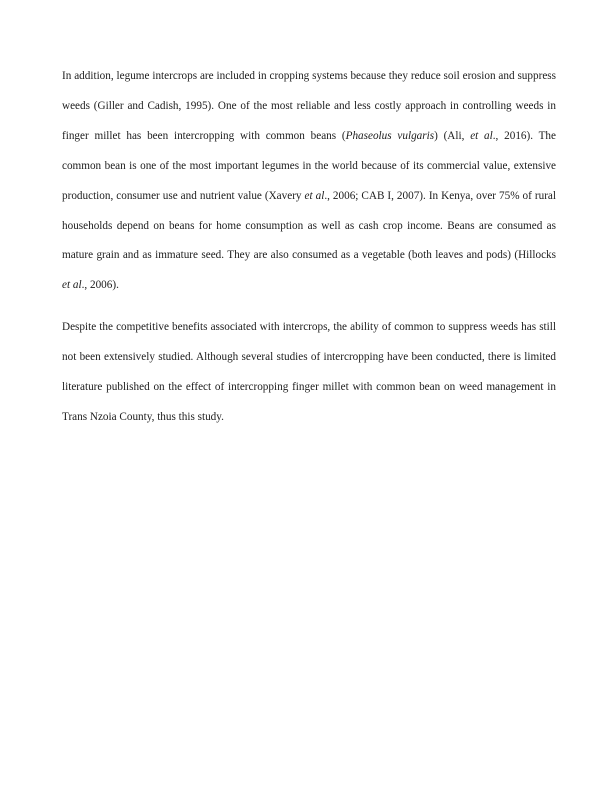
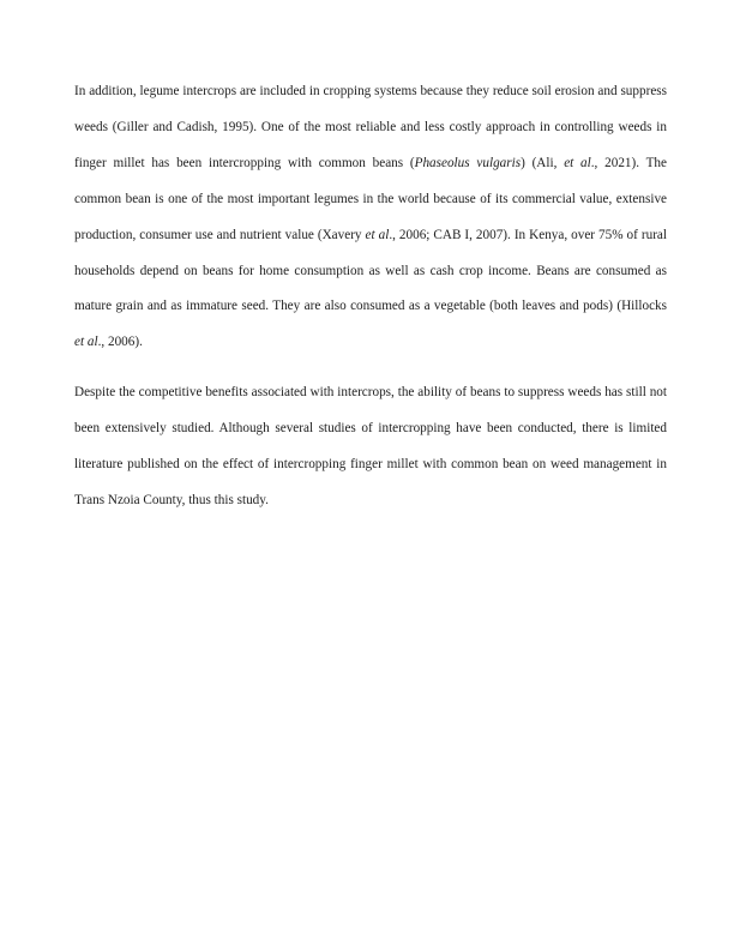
- In addition, legume intercrops are included in cropping systems because they reduce soil erosion and suppress weeds (Giller and Cadish, 1995). One of the most reliable and less costly approach in controlling weeds in finger millet has been intercropping with common beans (Phaseolus vulgaris) (Ali, et al., 2016). The common bean is one of the most important legumes in the world because of its commercial value, extensive production, consumer use and nutrient value (Xavery et al., 2006; CAB I, 2007). In Kenya, over 75% of rural households depend on beans for home consumption as well as cash crop income. Beans are consumed as mature grain and as immature seed. They are also consumed as a vegetable (both leaves and pods) (Hillocks et al., 2006).
+ In addition, legume intercrops are included in cropping systems because they reduce soil erosion and suppress weeds (Giller and Cadish, 1995). One of the most reliable and less costly approach in controlling weeds in finger millet has been intercropping with common beans (Phaseolus vulgaris) (Ali, et al., 2021). The common bean is one of the most important legumes in the world because of its commercial value, extensive production, consumer use and nutrient value (Xavery et al., 2006; CAB I, 2007). In Kenya, over 75% of rural households depend on beans for home consumption as well as cash crop income. Beans are consumed as mature grain and as immature seed. They are also consumed as a vegetable (both leaves and pods) (Hillocks et al., 2006).
- Despite the competitive benefits associated with intercrops, the ability of common to suppress weeds has still not been extensively studied. Although several studies of intercropping have been conducted, there is limited literature published on the effect of intercropping finger millet with common bean on weed management in Trans Nzoia County, thus this study.
+ Despite the competitive benefits associated with intercrops, the ability of beans to suppress weeds has still not been extensively studied. Although several studies of intercropping have been conducted, there is limited literature published on the effect of intercropping finger millet with common bean on weed management in Trans Nzoia County, thus this study.
